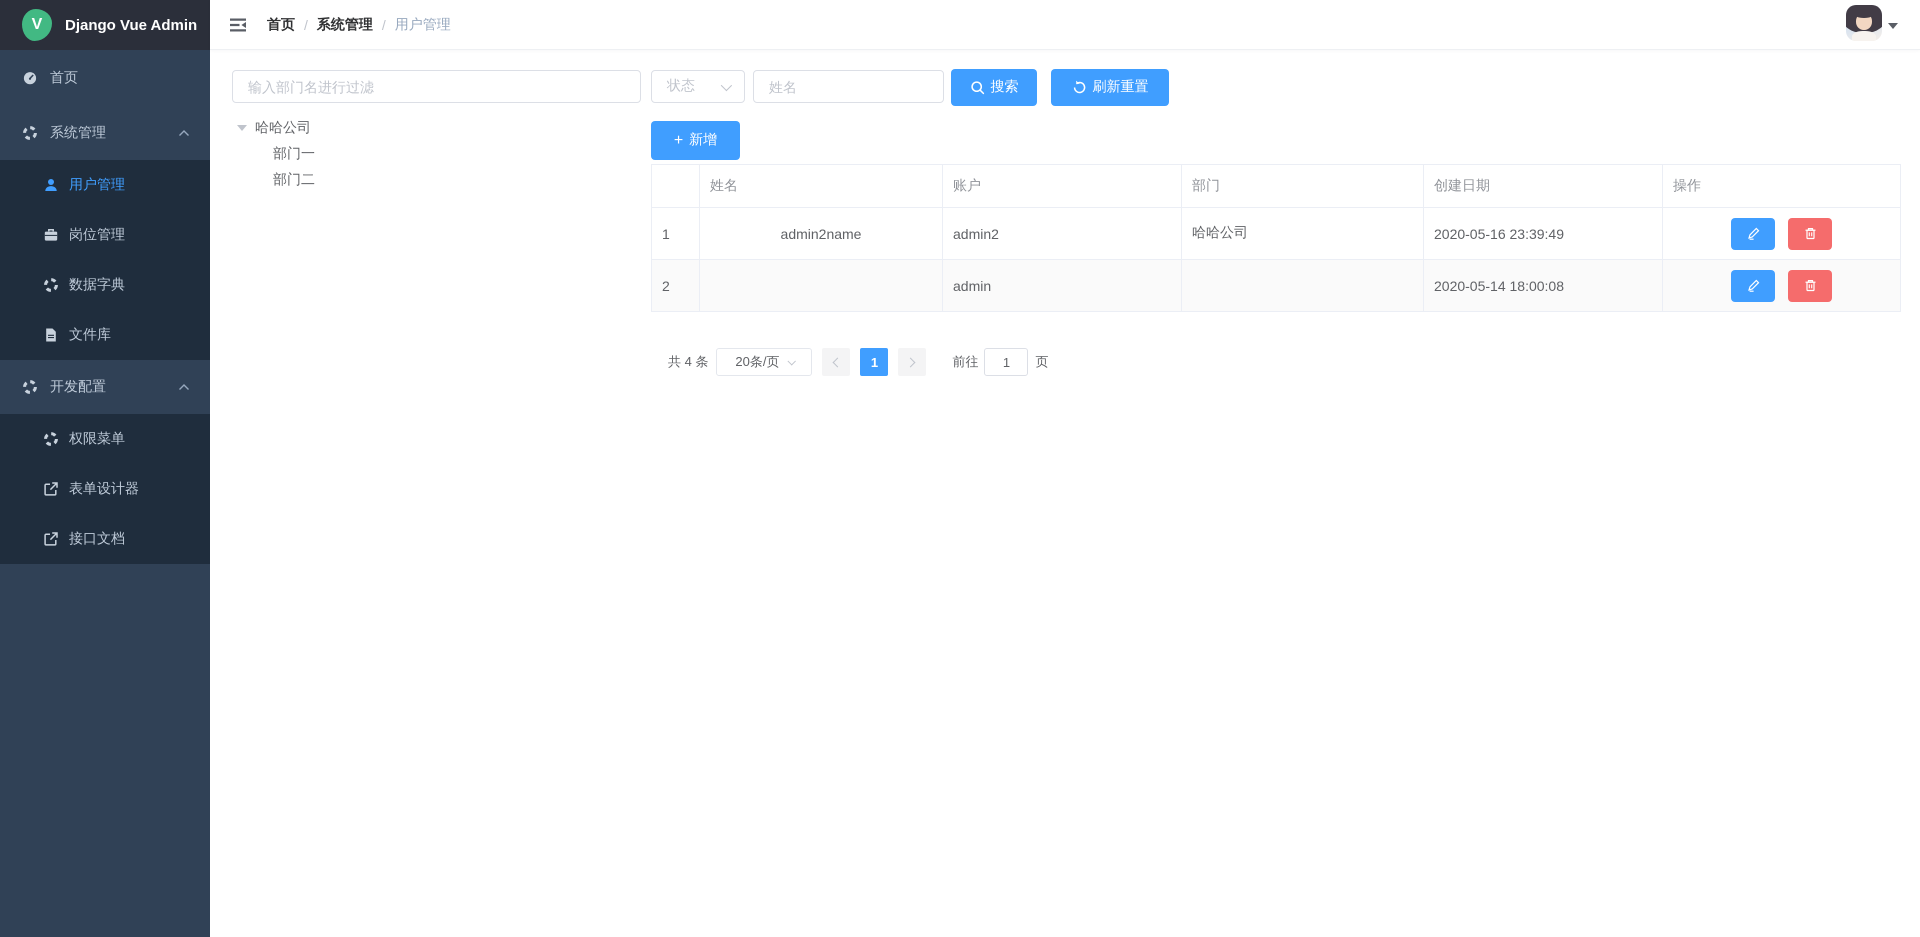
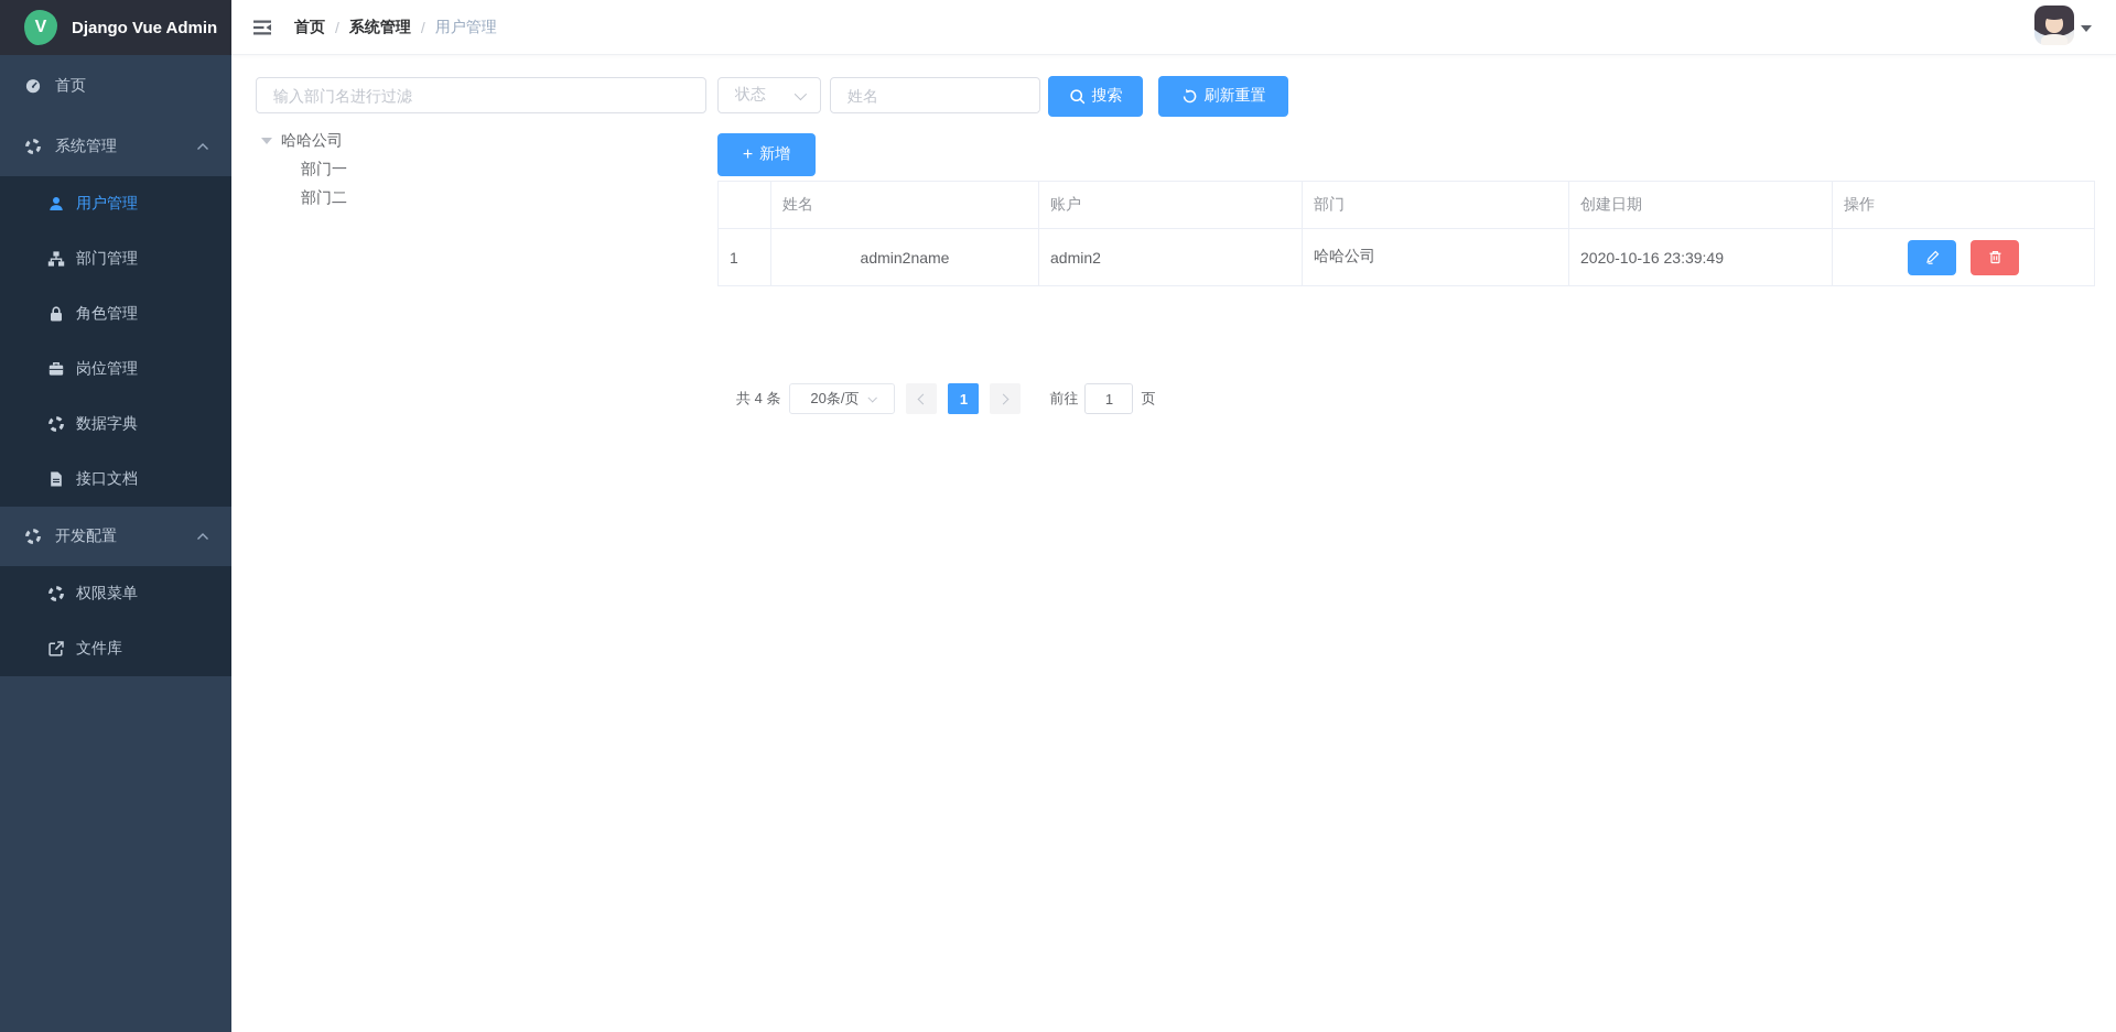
  V
  Django Vue Admin
  首页
  系统管理
  用户管理
+ 部门管理
+ 角色管理
  岗位管理
  数据字典
- 文件库
+ 接口文档
  开发配置
  权限菜单
- 表单设计器
- 接口文档
+ 文件库
  首页
  /
  系统管理
  /
  用户管理
  输入部门名进行过滤
  哈哈公司
  部门一
  部门二
  状态
  姓名
  搜索
  刷新重置
  +
  新增
  	姓名	账户	部门	创建日期	操作
- 1	admin2name	admin2	哈哈公司	2020-05-16 23:39:49
+ 1	admin2name	admin2	哈哈公司	2020-10-16 23:39:49
- 2		admin		2020-05-14 18:00:08
  共 4 条
  20条/页
  1
  前往
  1
  页
